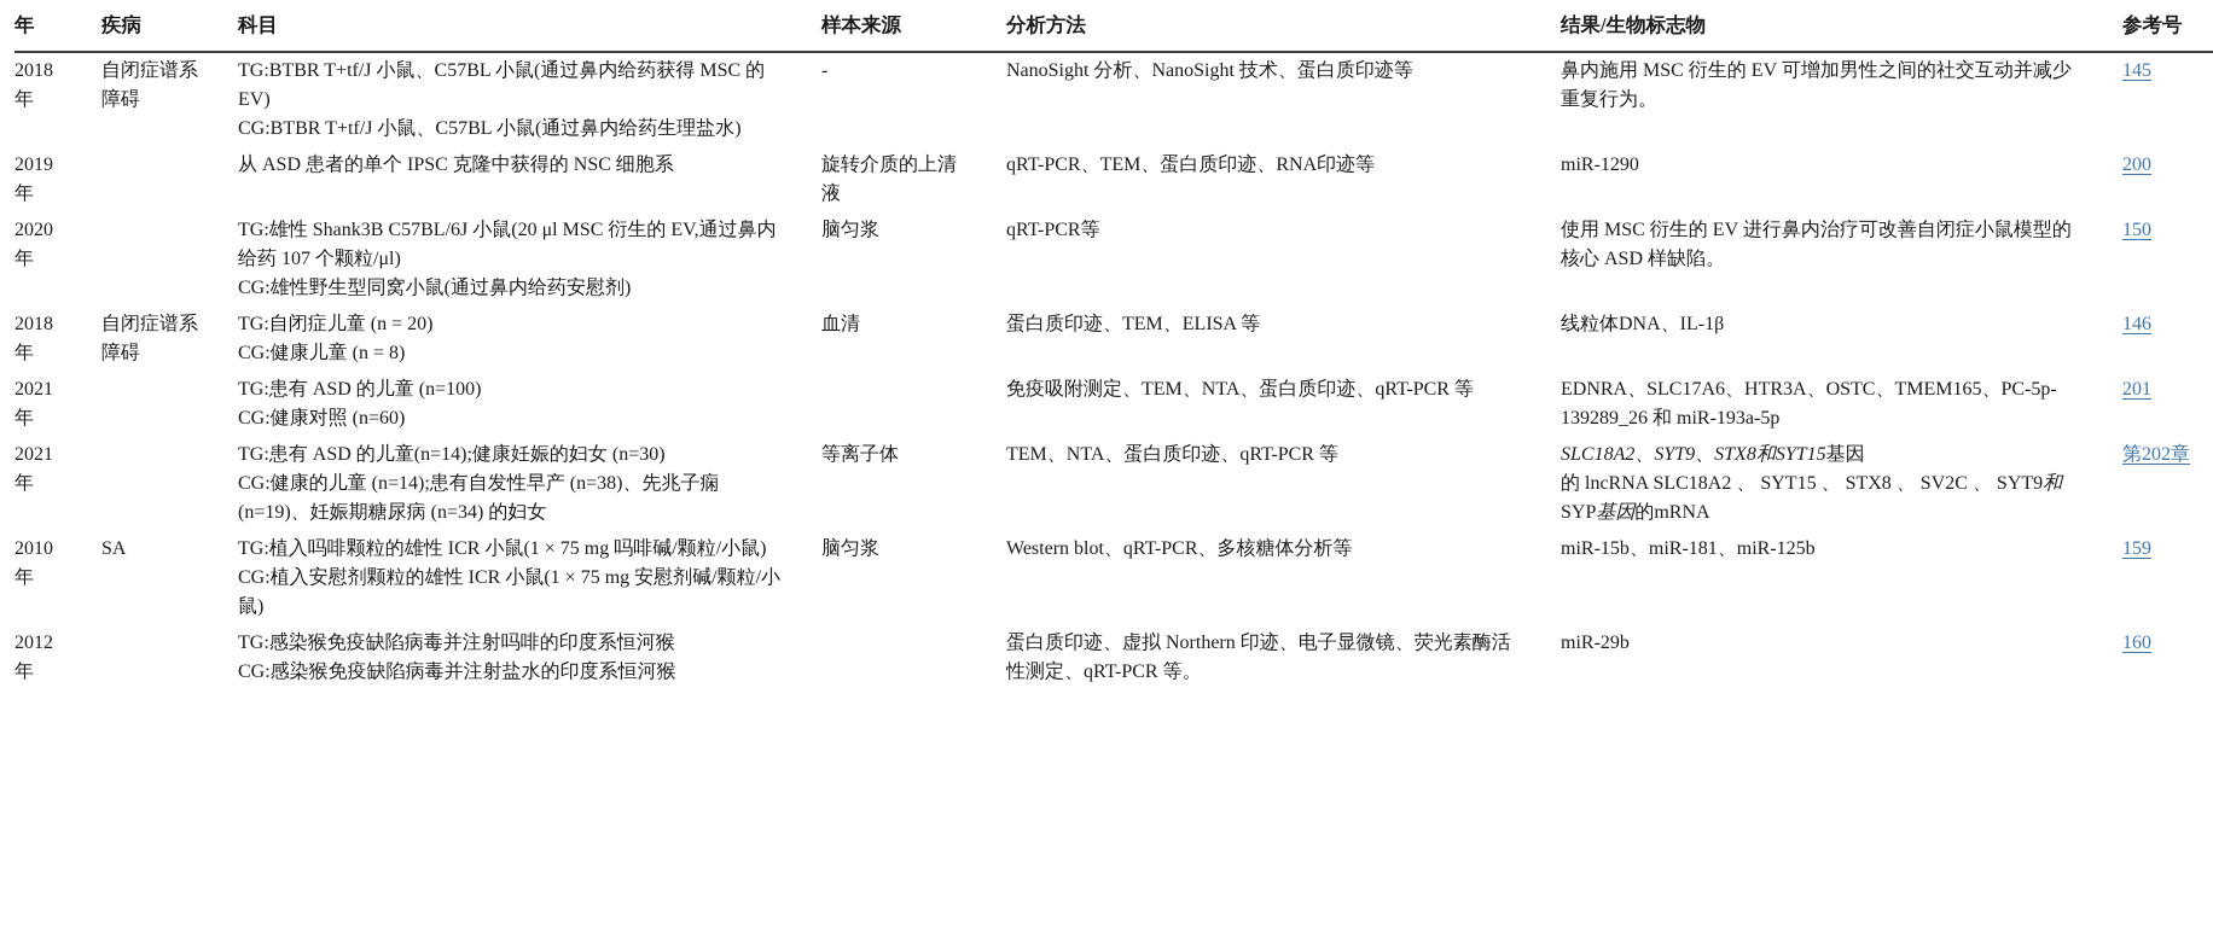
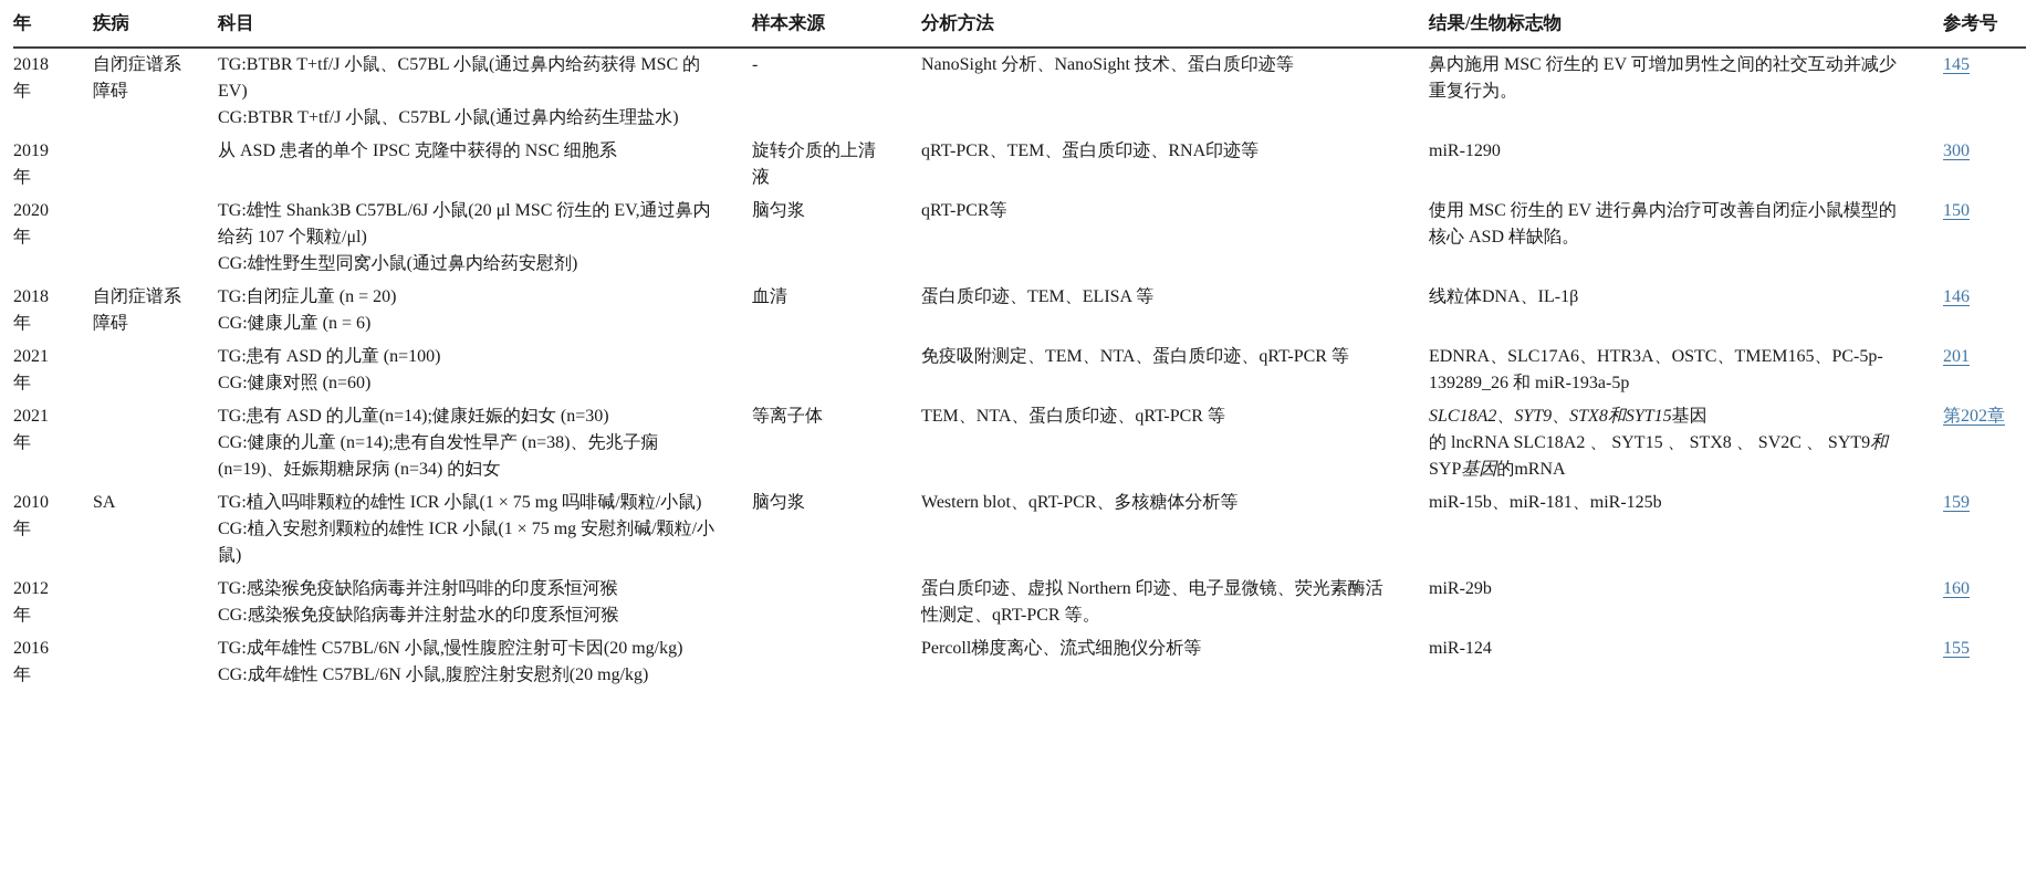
  年	疾病	科目	样本来源	分析方法	结果/生物标志物	参考号
  2018年	自闭症谱系障碍	TG:BTBR T+tf/J 小鼠、C57BL 小鼠(通过鼻内给药获得 MSC 的 EV)CG:BTBR T+tf/J 小鼠、C57BL 小鼠(通过鼻内给药生理盐水)	-	NanoSight 分析、NanoSight 技术、蛋白质印迹等	鼻内施用 MSC 衍生的 EV 可增加男性之间的社交互动并减少重复行为。	145
- 2019年		从 ASD 患者的单个 IPSC 克隆中获得的 NSC 细胞系	旋转介质的上清液	qRT-PCR、TEM、蛋白质印迹、RNA印迹等	miR-1290	200
+ 2019年		从 ASD 患者的单个 IPSC 克隆中获得的 NSC 细胞系	旋转介质的上清液	qRT-PCR、TEM、蛋白质印迹、RNA印迹等	miR-1290	300
  2020年		TG:雄性 Shank3B C57BL/6J 小鼠(20 μl MSC 衍生的 EV,通过鼻内给药 107 个颗粒/μl)CG:雄性野生型同窝小鼠(通过鼻内给药安慰剂)	脑匀浆	qRT-PCR等	使用 MSC 衍生的 EV 进行鼻内治疗可改善自闭症小鼠模型的核心 ASD 样缺陷。	150
- 2018年	自闭症谱系障碍	TG:自闭症儿童 (n = 20)CG:健康儿童 (n = 8)	血清	蛋白质印迹、TEM、ELISA 等	线粒体DNA、IL-1β	146
+ 2018年	自闭症谱系障碍	TG:自闭症儿童 (n = 20)CG:健康儿童 (n = 6)	血清	蛋白质印迹、TEM、ELISA 等	线粒体DNA、IL-1β	146
  2021年		TG:患有 ASD 的儿童 (n=100)CG:健康对照 (n=60)		免疫吸附测定、TEM、NTA、蛋白质印迹、qRT-PCR 等	EDNRA、SLC17A6、HTR3A、OSTC、TMEM165、PC-5p-139289_26 和 miR-193a-5p	201
  2021年		TG:患有 ASD 的儿童(n=14);健康妊娠的妇女 (n=30)CG:健康的儿童 (n=14);患有自发性早产 (n=38)、先兆子痫 (n=19)、妊娠期糖尿病 (n=34) 的妇女	等离子体	TEM、NTA、蛋白质印迹、qRT-PCR 等	SLC18A2、SYT9、STX8和SYT15基因的 lncRNA SLC18A2 、 SYT15 、 STX8 、 SV2C 、 SYT9和SYP基因的mRNA	第202章
  2010年	SA	TG:植入吗啡颗粒的雄性 ICR 小鼠(1 × 75 mg 吗啡碱/颗粒/小鼠)CG:植入安慰剂颗粒的雄性 ICR 小鼠(1 × 75 mg 安慰剂碱/颗粒/小鼠)	脑匀浆	Western blot、qRT-PCR、多核糖体分析等	miR-15b、miR-181、miR-125b	159
  2012年		TG:感染猴免疫缺陷病毒并注射吗啡的印度系恒河猴CG:感染猴免疫缺陷病毒并注射盐水的印度系恒河猴		蛋白质印迹、虚拟 Northern 印迹、电子显微镜、荧光素酶活性测定、qRT-PCR 等。	miR-29b	160
+ 2016年		TG:成年雄性 C57BL/6N 小鼠,慢性腹腔注射可卡因(20 mg/kg)CG:成年雄性 C57BL/6N 小鼠,腹腔注射安慰剂(20 mg/kg)		Percoll梯度离心、流式细胞仪分析等	miR-124	155
